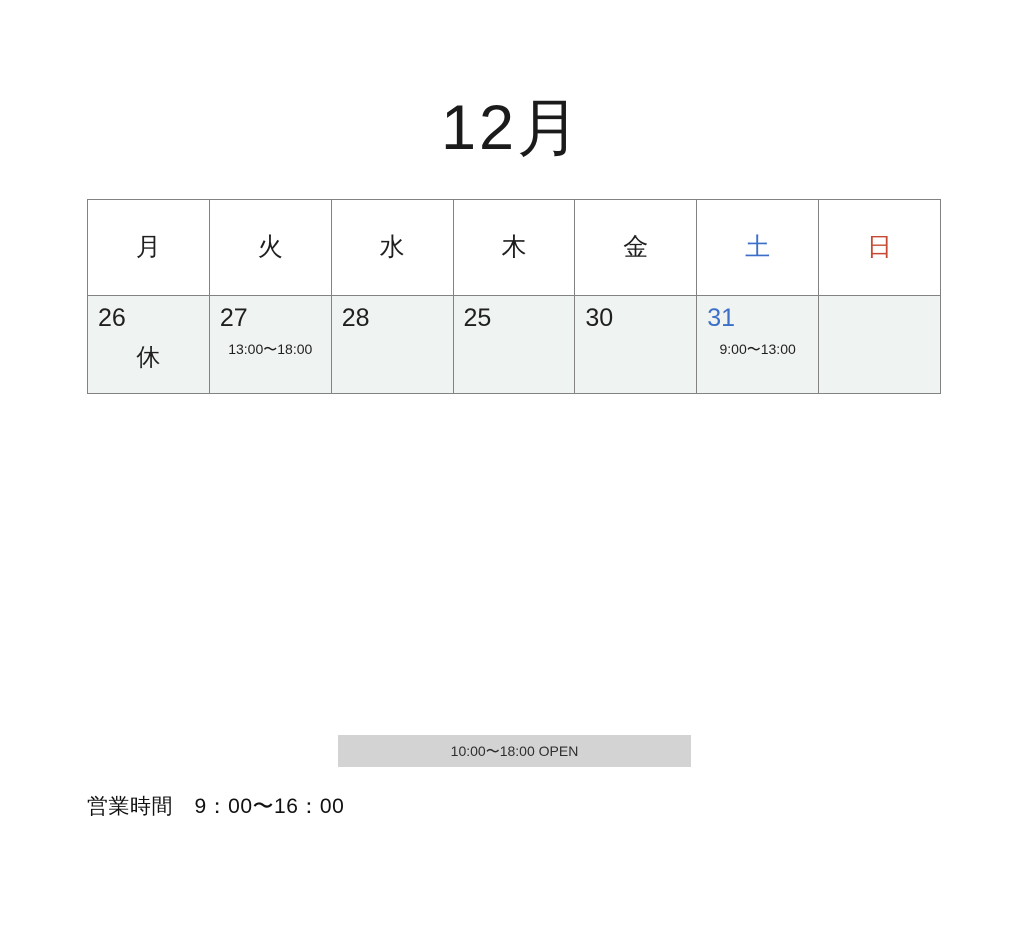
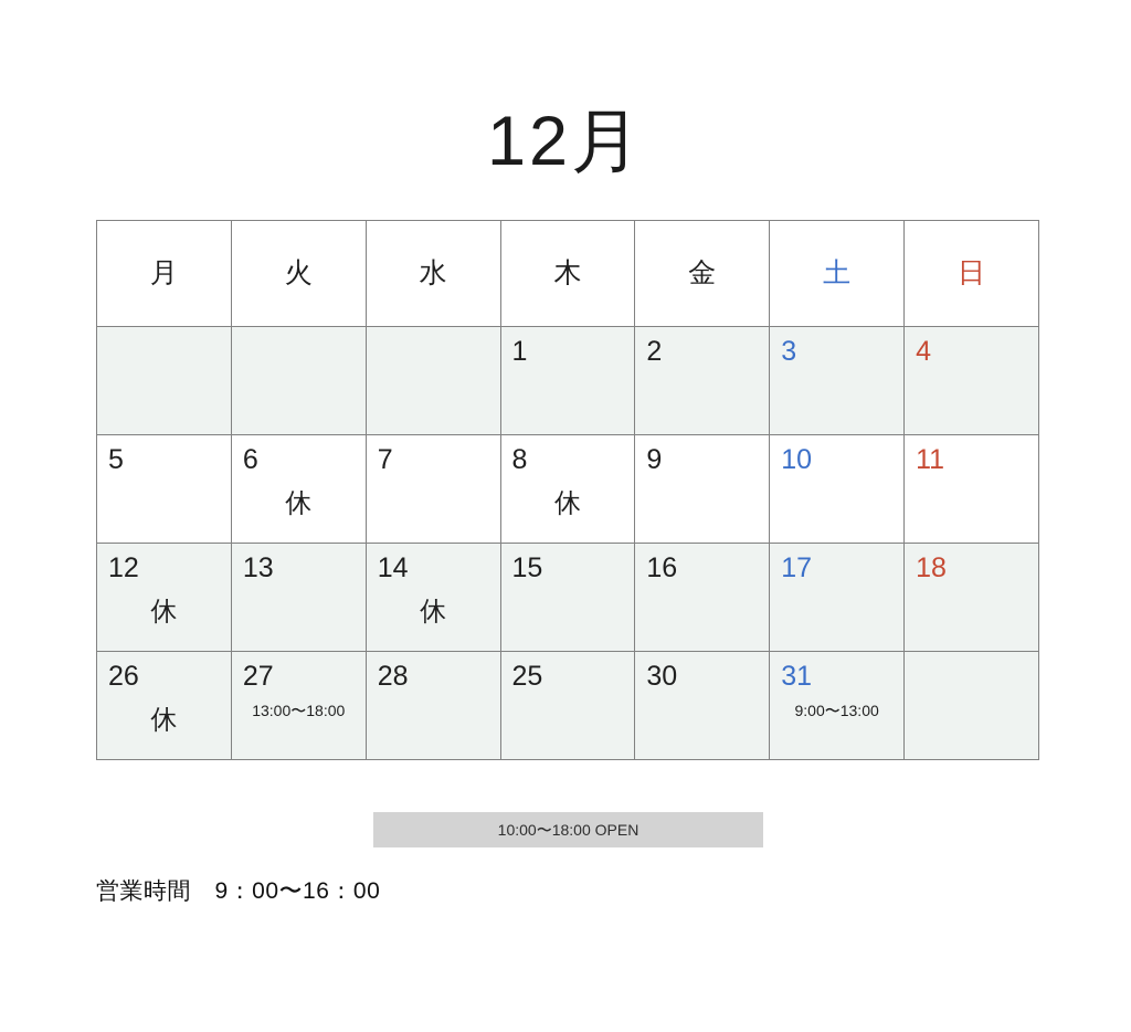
  12月
  月	火	水	木	金	土	日
+ 			1	2	3	4
+ 5	6休	7	8休	9	10	11
+ 12休	13	14休	15	16	17	18
  26休	2713:00〜18:00	28	25	30	319:00〜13:00
  10:00〜18:00 OPEN
  営業時間 9：00〜16：00
